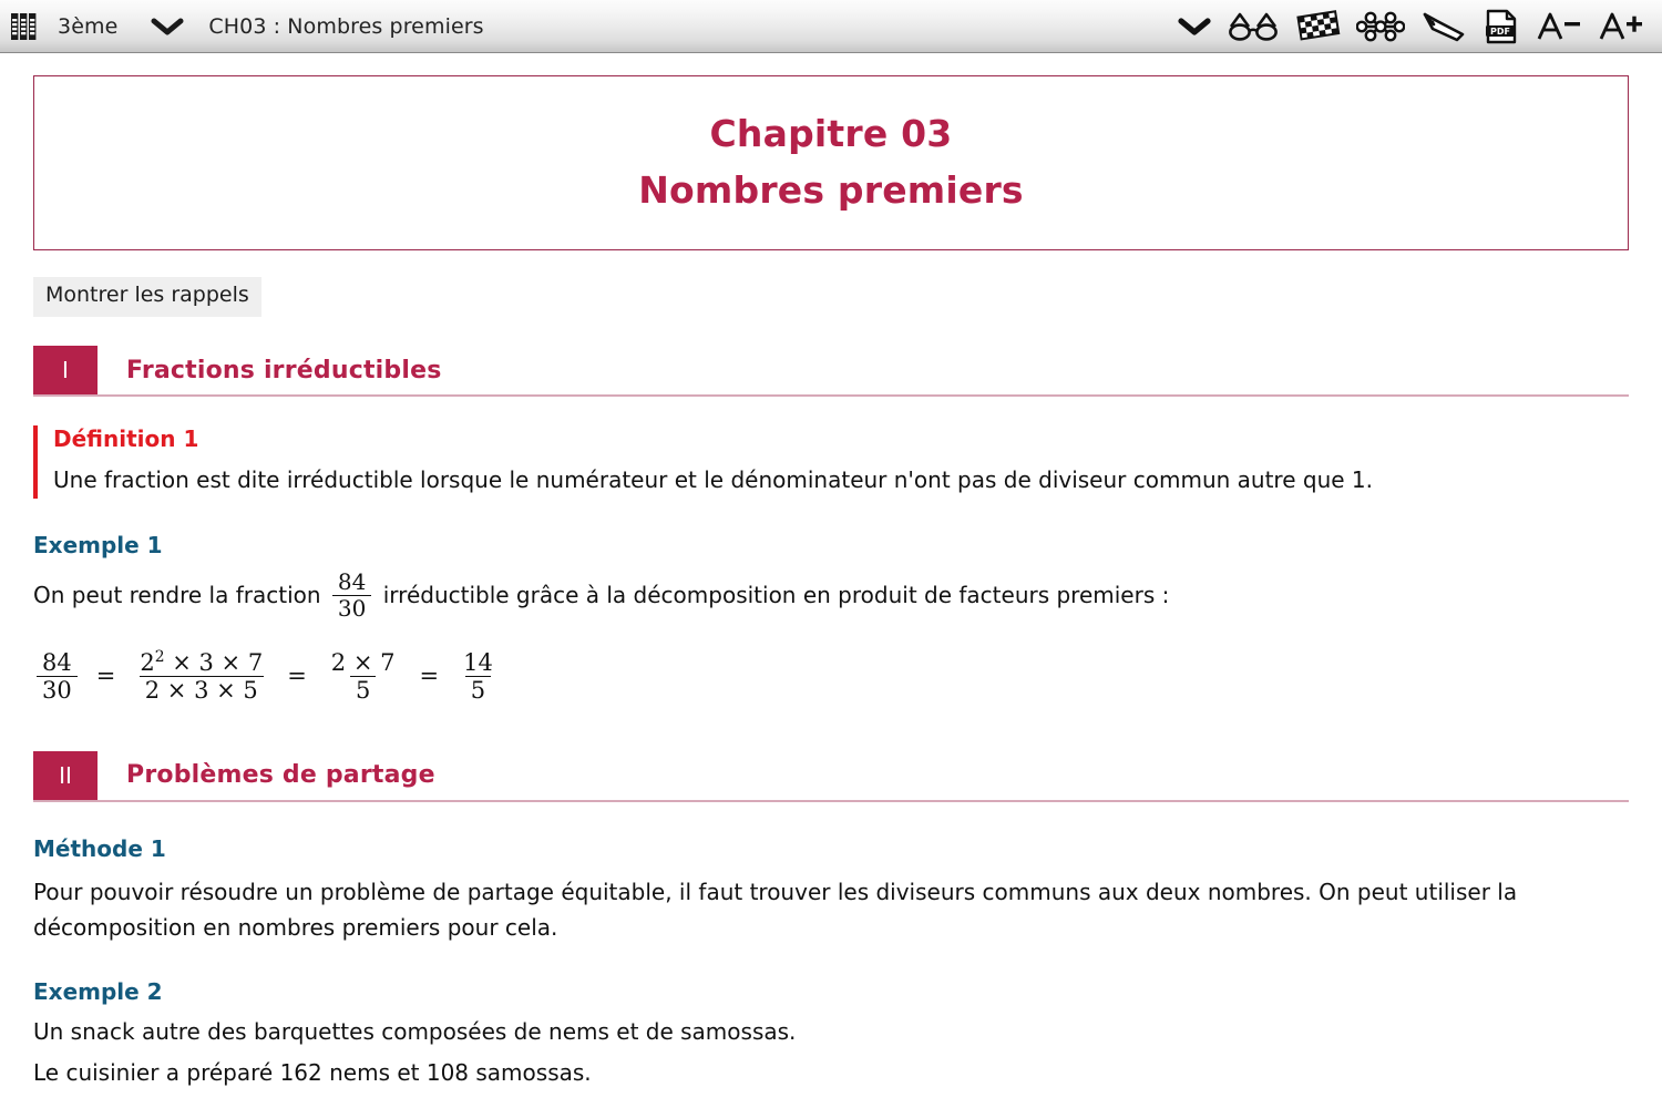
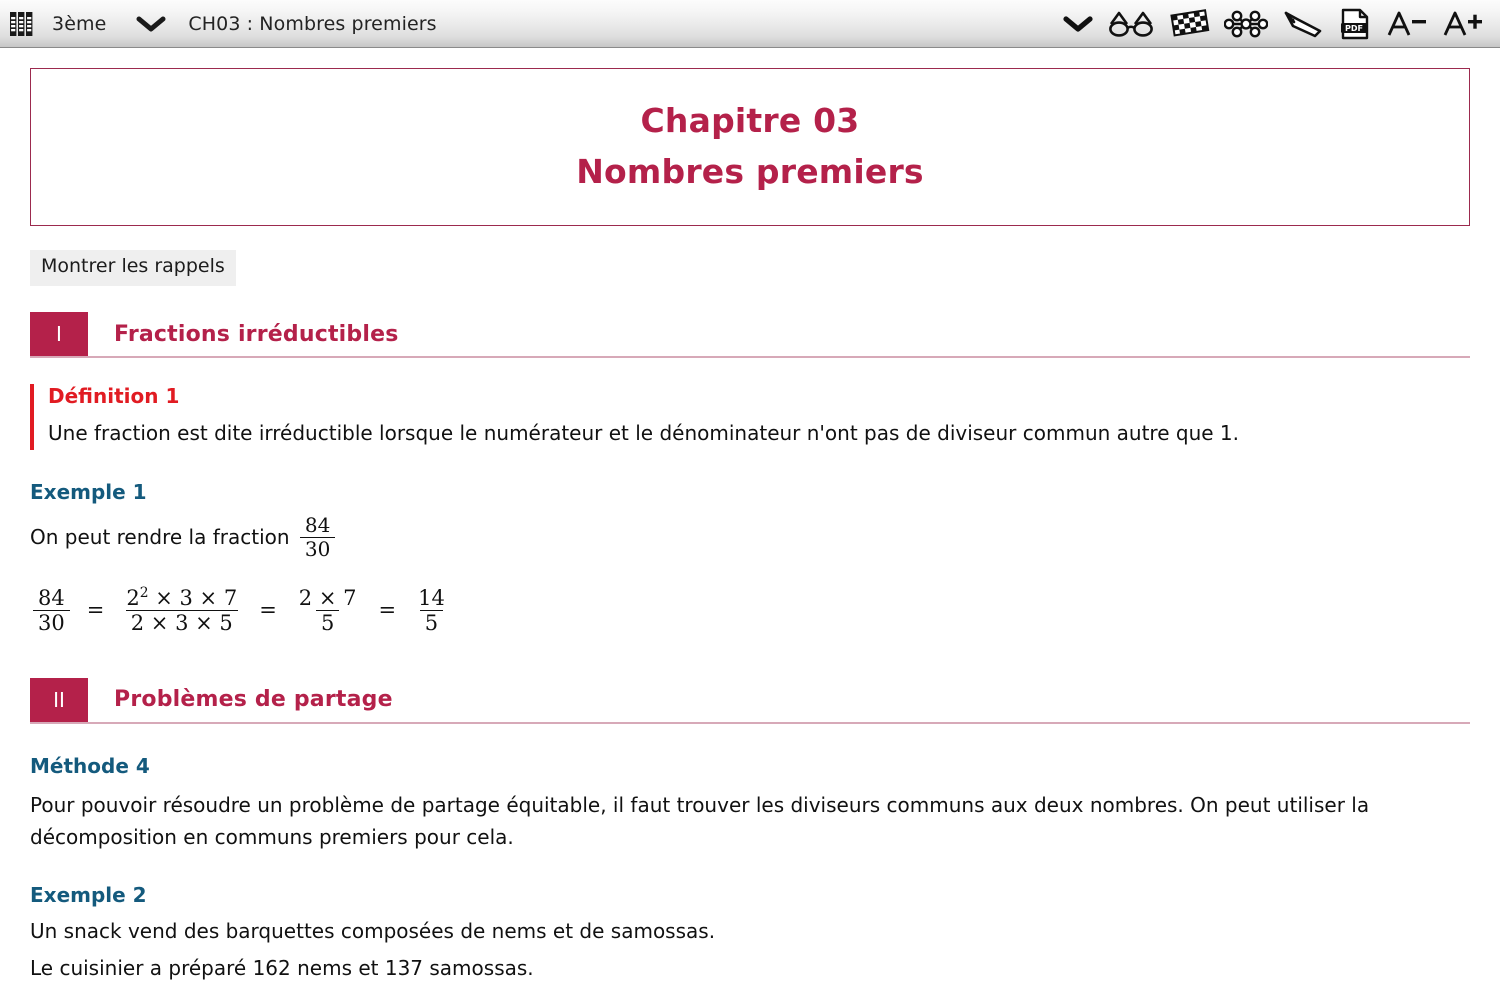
  3ème
  CH03 : Nombres premiers
  PDF
  Chapitre 03
  Nombres premiers
  Montrer les rappels
  I
  Fractions irréductibles
  Définition 1
  Une fraction est dite irréductible lorsque le numérateur et le dénominateur n'ont pas de diviseur commun autre que 1.
  Exemple 1
  On peut rendre la fraction
  84
  30
- irréductible grâce à la décomposition en produit de facteurs premiers :
  84
  30
  =
  22 × 3 × 7
  2 × 3 × 5
  =
  2 × 7
  5
  =
  14
  5
  II
  Problèmes de partage
- Méthode 1
+ Méthode 4
- Pour pouvoir résoudre un problème de partage équitable, il faut trouver les diviseurs communs aux deux nombres. On peut utiliser la décomposition en nombres premiers pour cela.
+ Pour pouvoir résoudre un problème de partage équitable, il faut trouver les diviseurs communs aux deux nombres. On peut utiliser la décomposition en communs premiers pour cela.
  Exemple 2
- Un snack autre des barquettes composées de nems et de samossas.
+ Un snack vend des barquettes composées de nems et de samossas.
- Le cuisinier a préparé 162 nems et 108 samossas.
+ Le cuisinier a préparé 162 nems et 137 samossas.
